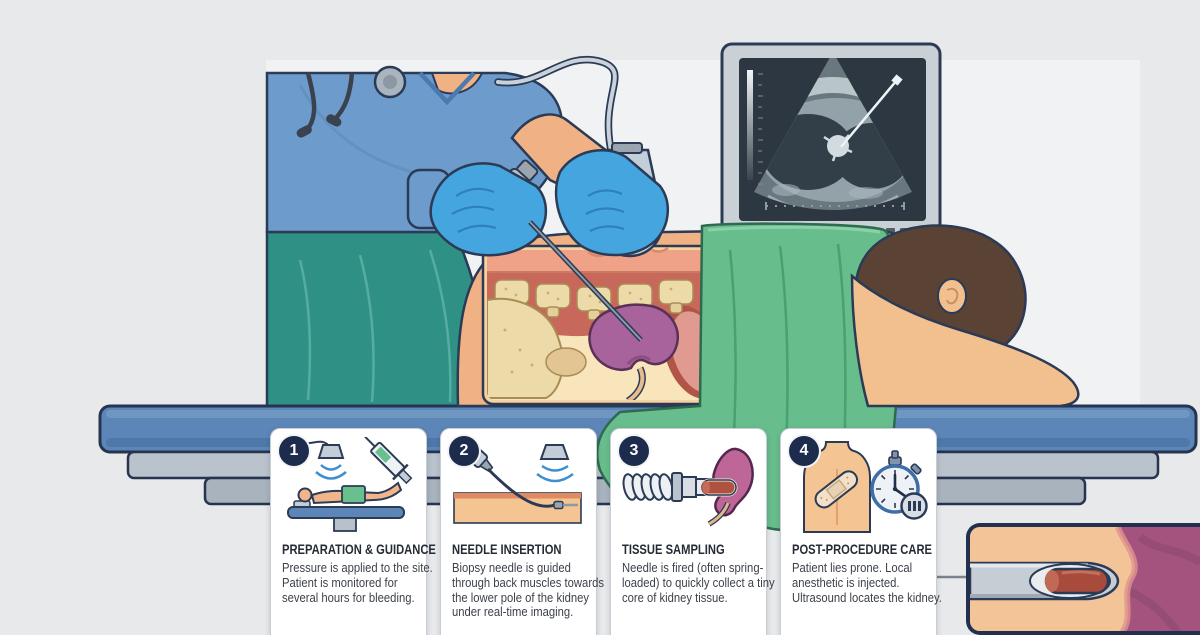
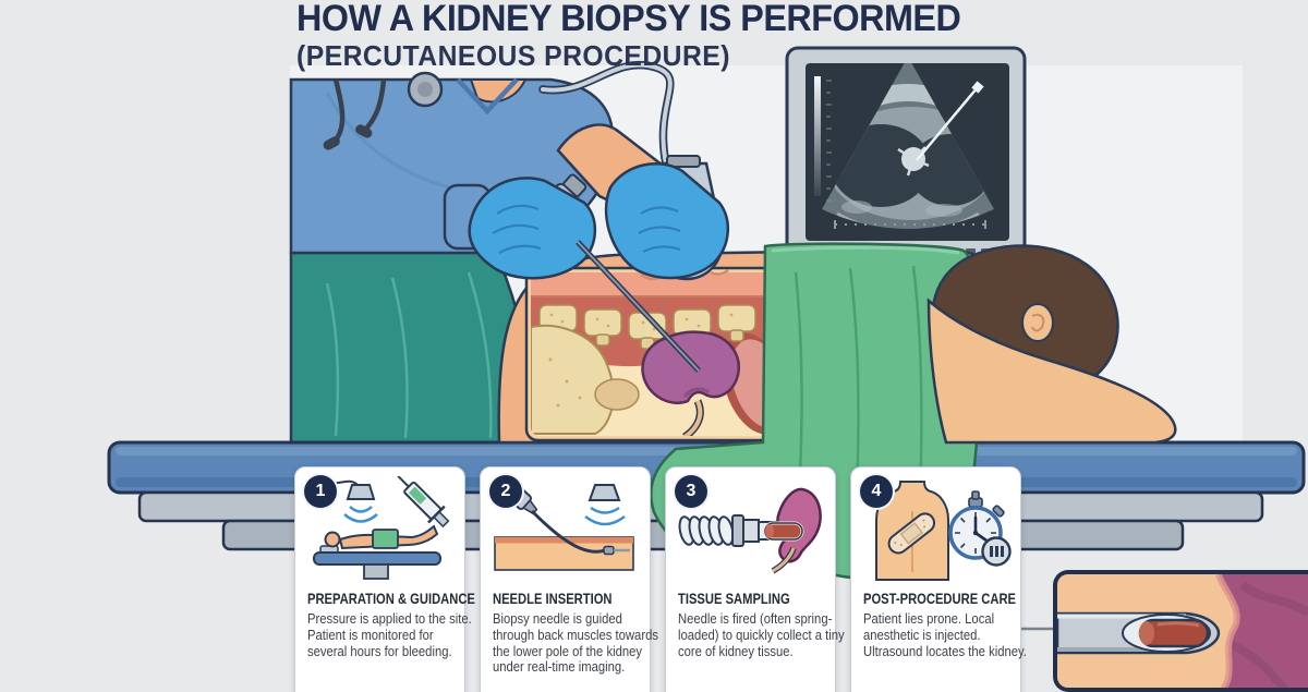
+ HOW A KIDNEY BIOPSY IS PERFORMED
+ (PERCUTANEOUS PROCEDURE)
  1
  PREPARATION & GUIDANCE
  Pressure is applied to the site. Patient is monitored for several hours for bleeding.
  2
  NEEDLE INSERTION
  Biopsy needle is guided through back muscles towards the lower pole of the kidney under real-time imaging.
  3
  TISSUE SAMPLING
  Needle is fired (often spring-loaded) to quickly collect a tiny core of kidney tissue.
  4
  POST-PROCEDURE CARE
  Patient lies prone. Local anesthetic is injected. Ultrasound locates the kidney.
